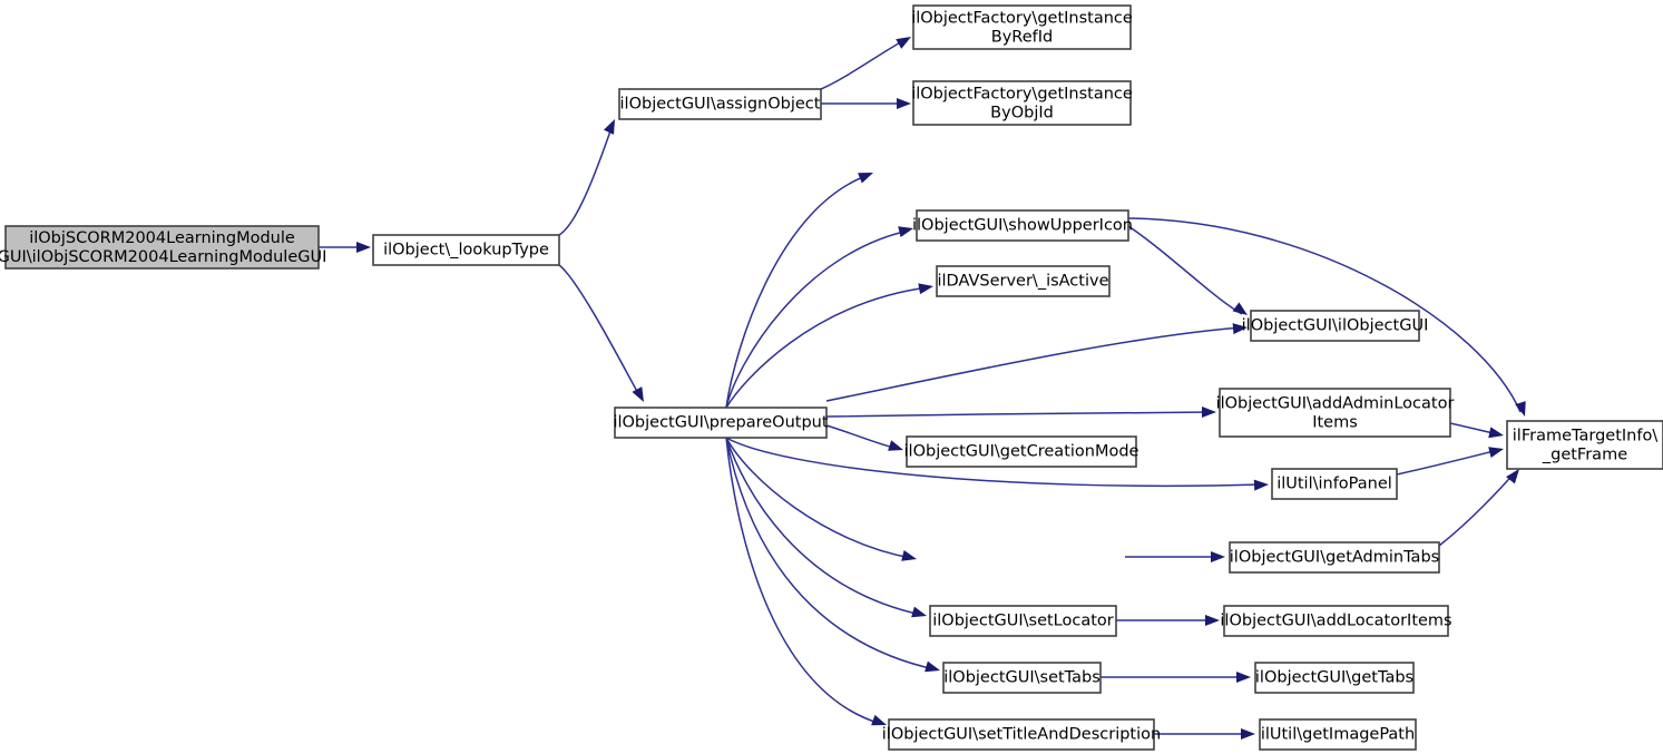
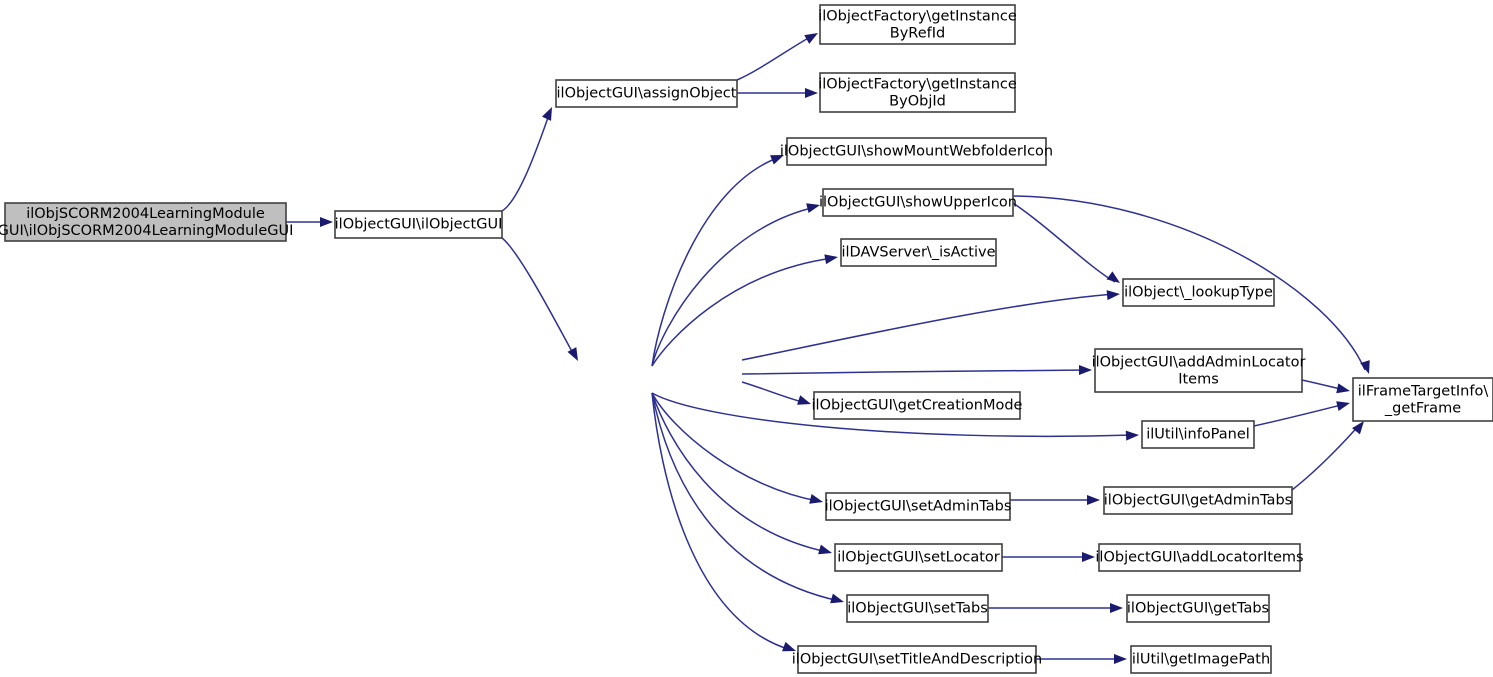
  ilObjSCORM2004LearningModule
  GUI\ilObjSCORM2004LearningModuleGUI
- ilObject\_lookupType
+ ilObjectGUI\ilObjectGUI
  ilObjectGUI\assignObject
  ilObjectFactory\getInstance
  ByRefId
  ilObjectFactory\getInstance
  ByObjId
+ ilObjectGUI\showMountWebfolderIcon
  ilObjectGUI\showUpperIcon
  ilDAVServer\_isActive
- ilObjectGUI\ilObjectGUI
+ ilObject\_lookupType
- ilObjectGUI\prepareOutput
  ilObjectGUI\addAdminLocator
  Items
  ilObjectGUI\getCreationMode
  ilFrameTargetInfo\
  _getFrame
  ilUtil\infoPanel
+ ilObjectGUI\setAdminTabs
  ilObjectGUI\getAdminTabs
  ilObjectGUI\setLocator
  ilObjectGUI\addLocatorItems
  ilObjectGUI\setTabs
  ilObjectGUI\getTabs
  ilObjectGUI\setTitleAndDescription
  ilUtil\getImagePath
